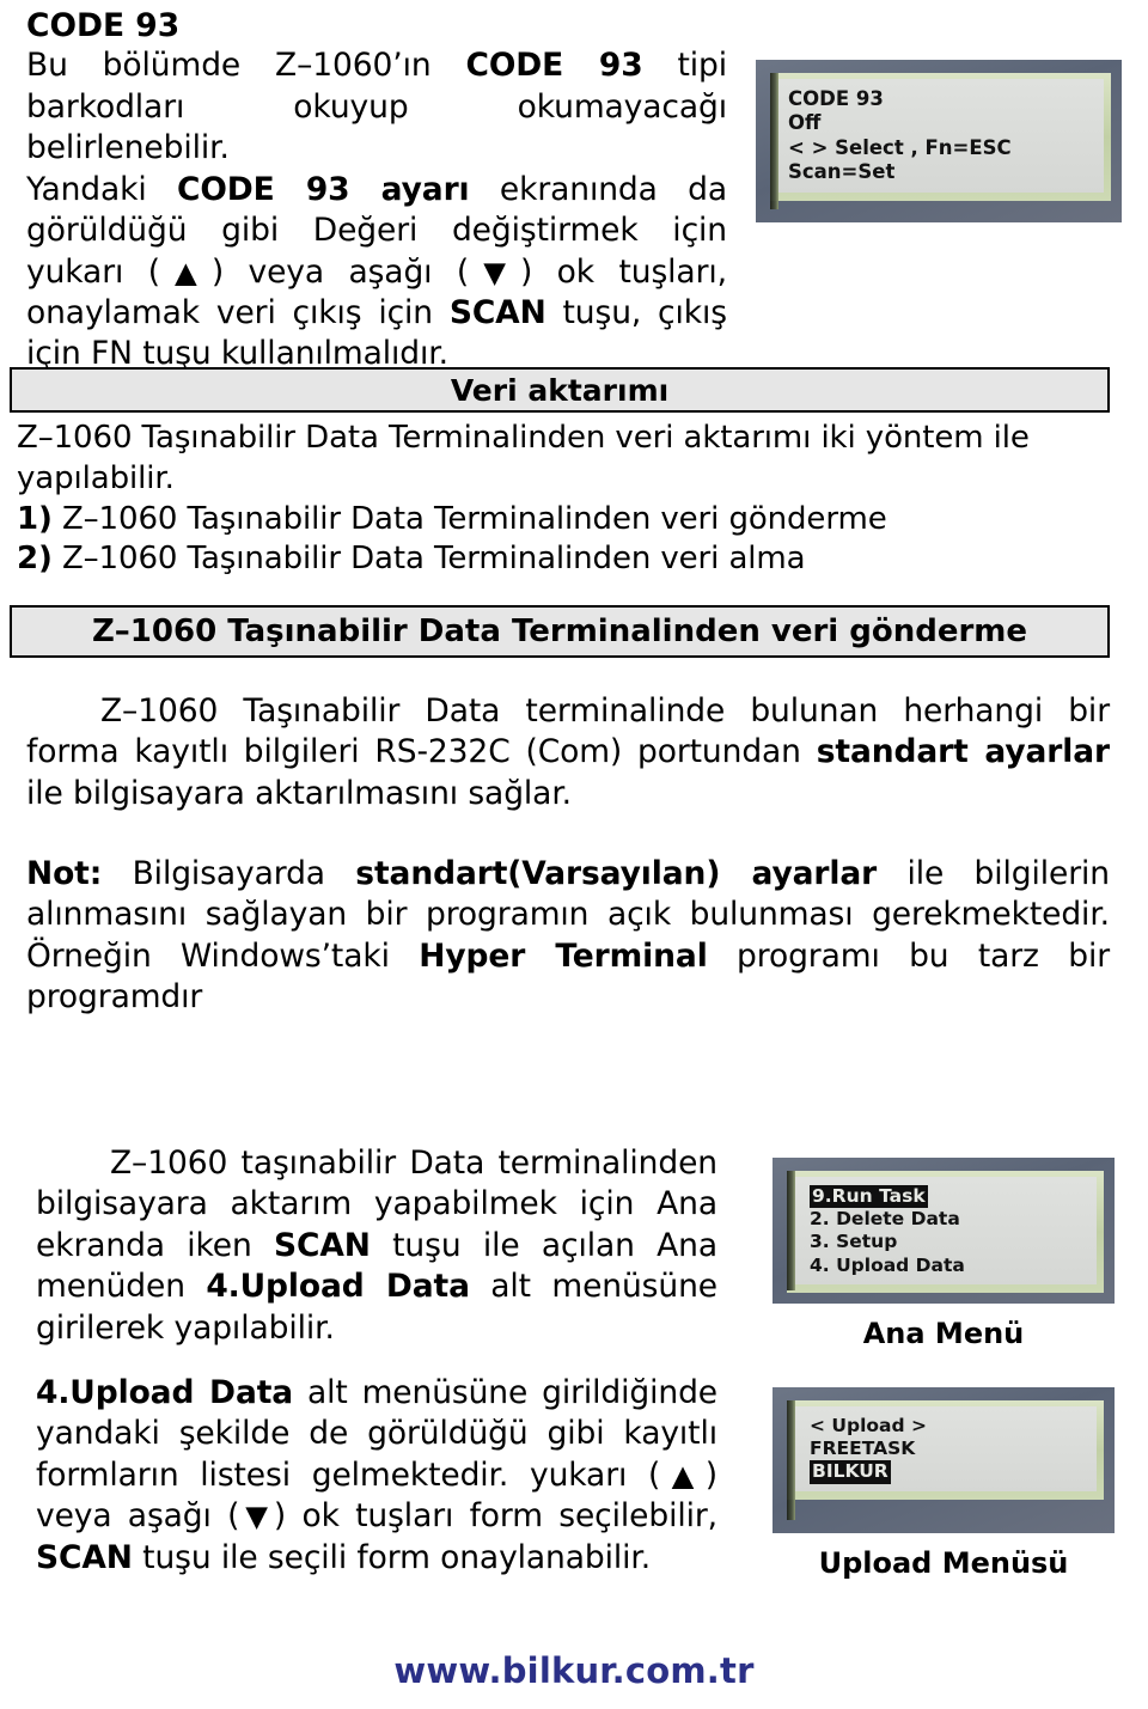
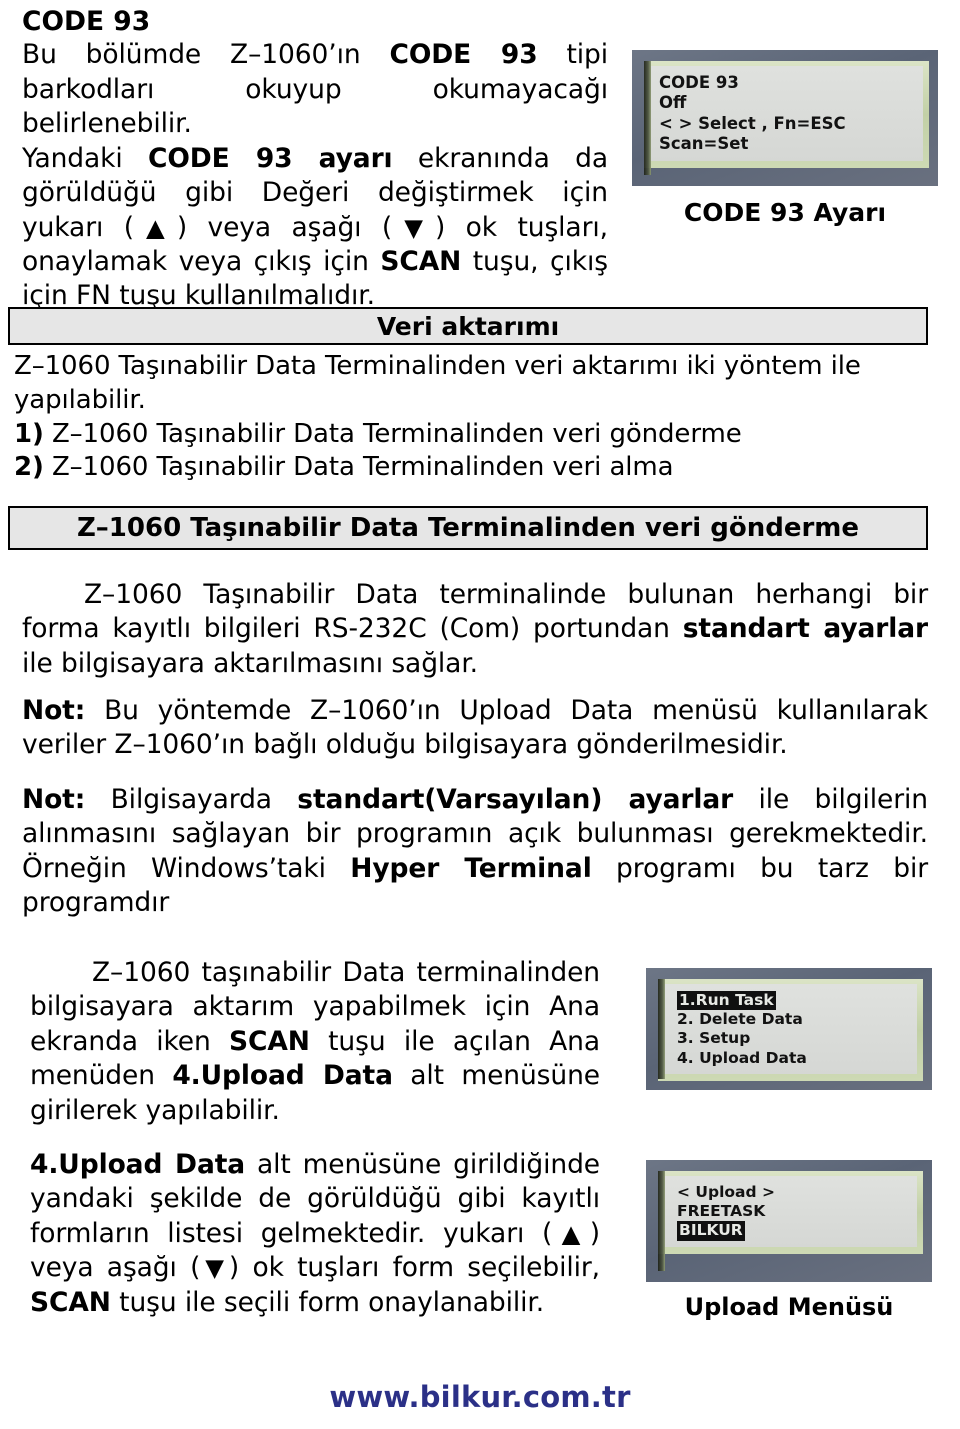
  CODE 93
  Bu bölümde Z–1060’ın CODE 93 tipi barkodları okuyup okumayacağı belirlenebilir.
- Yandaki CODE 93 ayarı ekranında da görüldüğü gibi Değeri değiştirmek için yukarı (▲) veya aşağı (▼) ok tuşları, onaylamak veri çıkış için SCAN tuşu, çıkış için FN tuşu kullanılmalıdır.
+ Yandaki CODE 93 ayarı ekranında da görüldüğü gibi Değeri değiştirmek için yukarı (▲) veya aşağı (▼) ok tuşları, onaylamak veya çıkış için SCAN tuşu, çıkış için FN tuşu kullanılmalıdır.
  CODE 93
  Off
  < > Select , Fn=ESC
  Scan=Set
+ CODE 93 Ayarı
  Veri aktarımı
  Z–1060 Taşınabilir Data Terminalinden veri aktarımı iki yöntem ile yapılabilir.
  1) Z–1060 Taşınabilir Data Terminalinden veri gönderme
  2) Z–1060 Taşınabilir Data Terminalinden veri alma
  Z–1060 Taşınabilir Data Terminalinden veri gönderme
  Z–1060 Taşınabilir Data terminalinde bulunan herhangi bir forma kayıtlı bilgileri RS-232C (Com) portundan standart ayarlar ile bilgisayara aktarılmasını sağlar.
+ Not: Bu yöntemde Z–1060’ın Upload Data menüsü kullanılarak veriler Z–1060’ın bağlı olduğu bilgisayara gönderilmesidir.
  Not: Bilgisayarda standart(Varsayılan) ayarlar ile bilgilerin alınmasını sağlayan bir programın açık bulunması gerekmektedir. Örneğin Windows’taki Hyper Terminal programı bu tarz bir programdır
  Z–1060 taşınabilir Data terminalinden bilgisayara aktarım yapabilmek için Ana ekranda iken SCAN tuşu ile açılan Ana menüden 4.Upload Data alt menüsüne girilerek yapılabilir.
- 9.Run Task
+ 1.Run Task
  2. Delete Data
  3. Setup
  4. Upload Data
- Ana Menü
  4.Upload Data alt menüsüne girildiğinde yandaki şekilde de görüldüğü gibi kayıtlı formların listesi gelmektedir. yukarı (▲) veya aşağı (▼) ok tuşları form seçilebilir, SCAN tuşu ile seçili form onaylanabilir.
  < Upload >
  FREETASK
  BILKUR
  Upload Menüsü
  www.bilkur.com.tr
